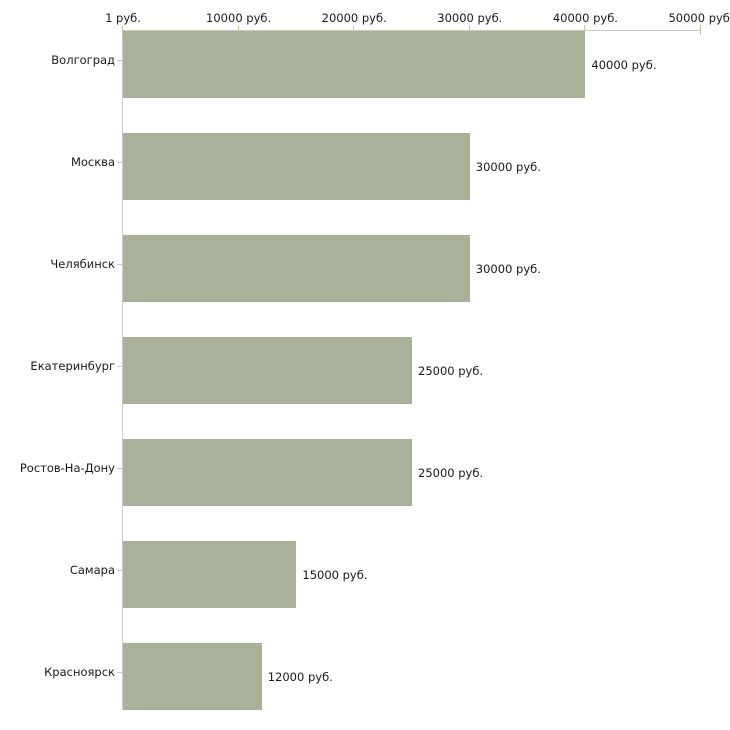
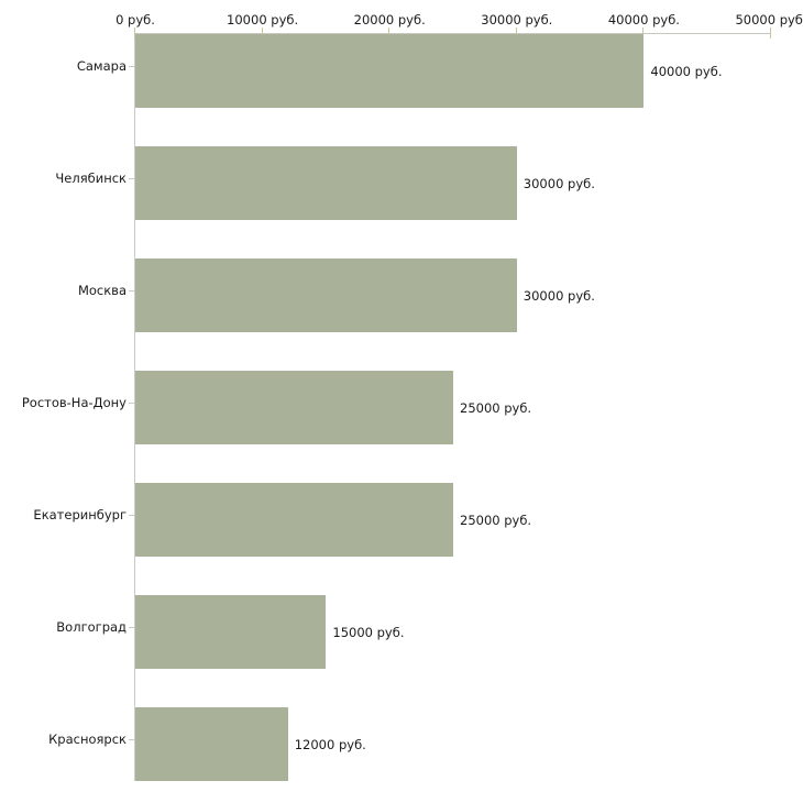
- 1 руб.
+ 0 руб.
  10000 руб.
  20000 руб.
  30000 руб.
  40000 руб.
  50000 руб
- Волгоград
+ Самара
  40000 руб.
- Москва
+ Челябинск
  30000 руб.
- Челябинск
+ Москва
  30000 руб.
- Екатеринбург
+ Ростов-На-Дону
  25000 руб.
- Ростов-На-Дону
+ Екатеринбург
  25000 руб.
- Самара
+ Волгоград
  15000 руб.
  Красноярск
  12000 руб.
